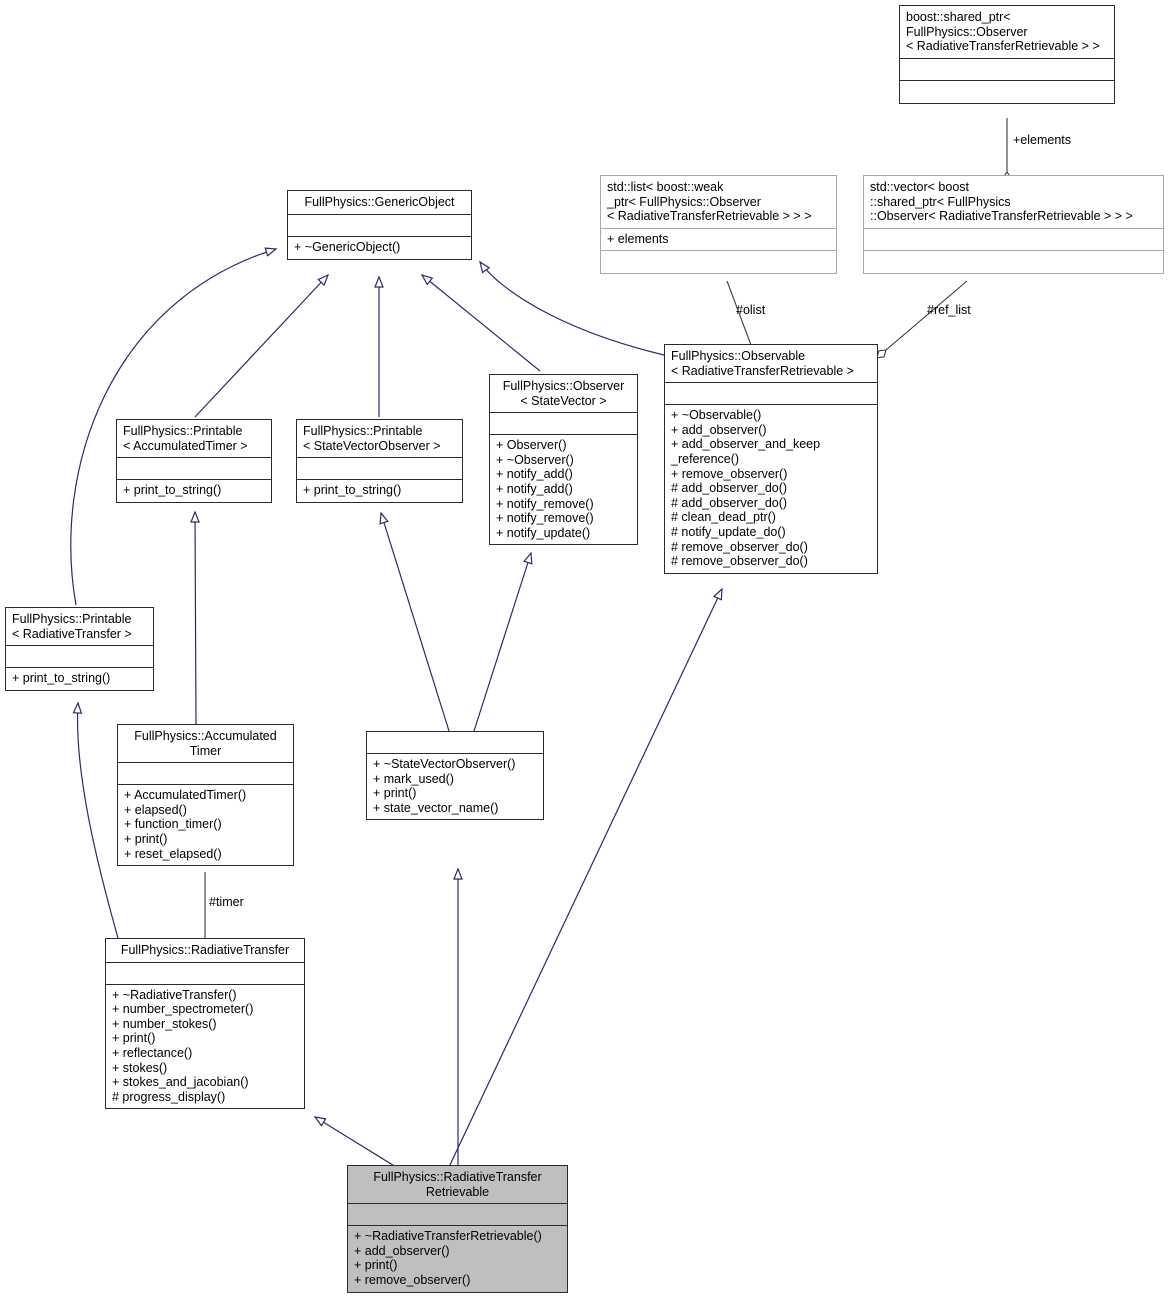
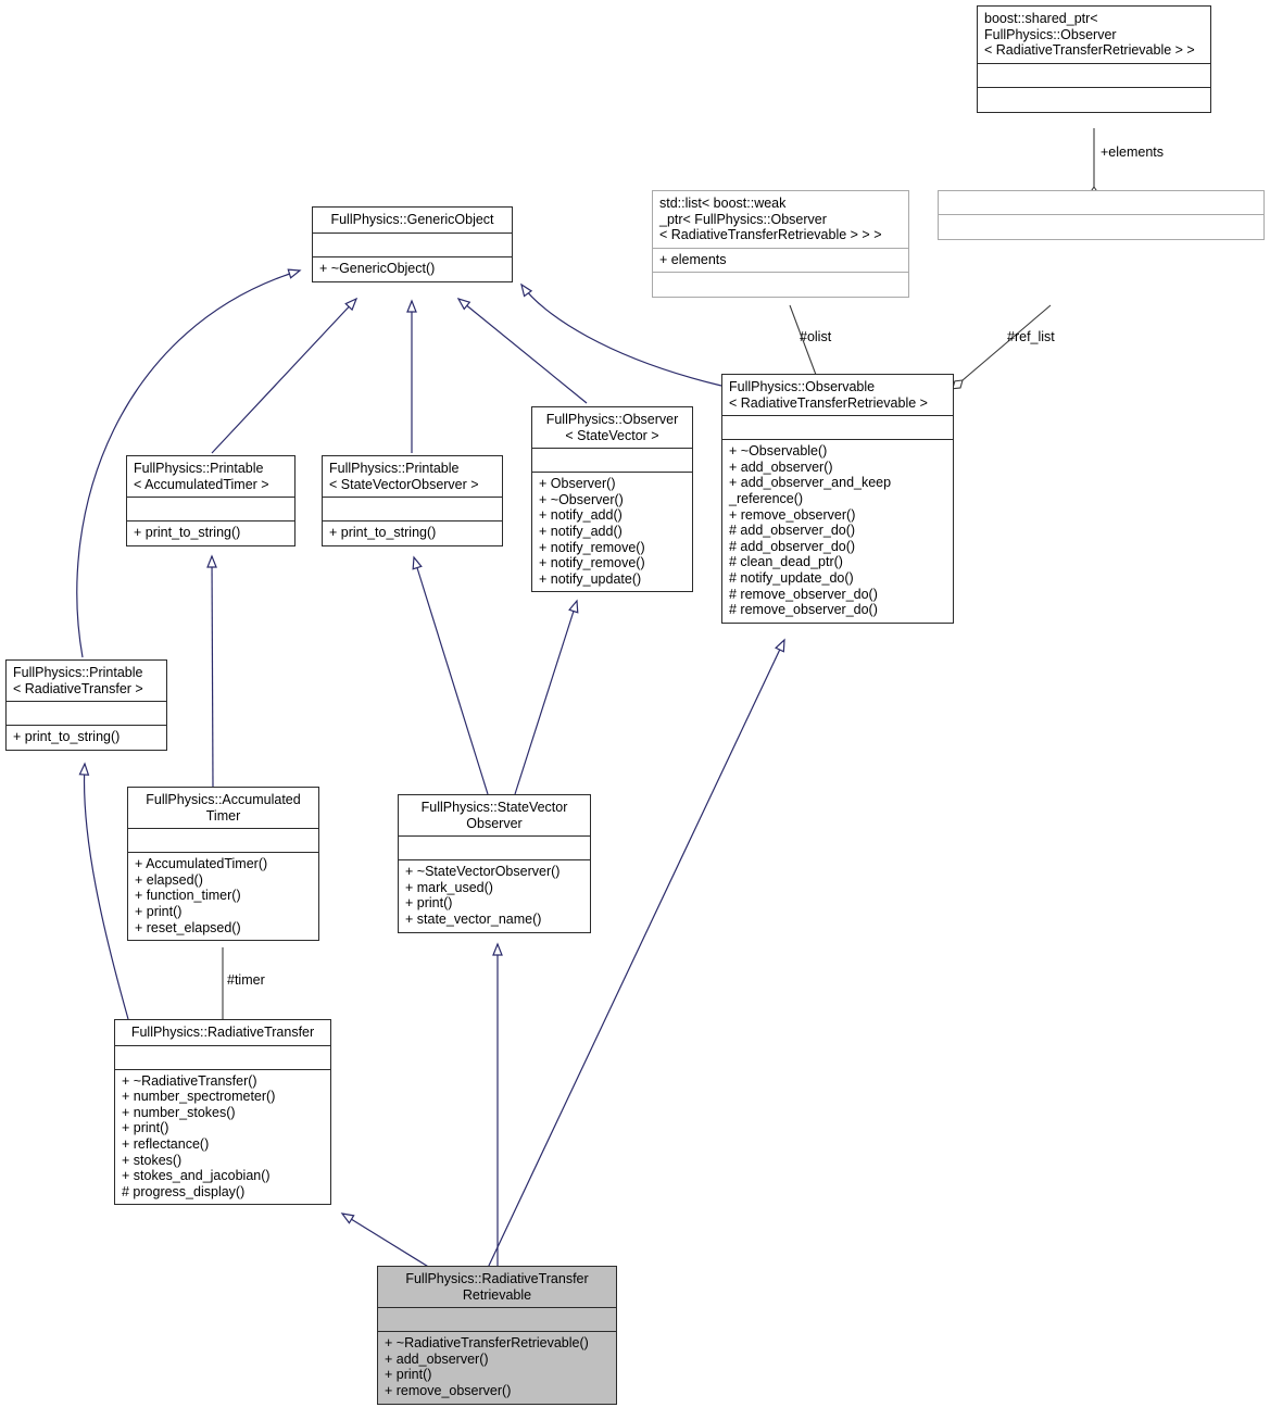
  boost::shared_ptr<
  FullPhysics::Observer
  < RadiativeTransferRetrievable > >
  std::list< boost::weak
  _ptr< FullPhysics::Observer
  < RadiativeTransferRetrievable > > >
  + elements
- std::vector< boost
- ::shared_ptr< FullPhysics
- ::Observer< RadiativeTransferRetrievable > > >
  FullPhysics::GenericObject
  + ~GenericObject()
  FullPhysics::Observable
  < RadiativeTransferRetrievable >
  + ~Observable()
  + add_observer()
  + add_observer_and_keep
  _reference()
  + remove_observer()
  # add_observer_do()
  # add_observer_do()
  # clean_dead_ptr()
  # notify_update_do()
  # remove_observer_do()
  # remove_observer_do()
  FullPhysics::Observer
  < StateVector >
  + Observer()
  + ~Observer()
  + notify_add()
  + notify_add()
  + notify_remove()
  + notify_remove()
  + notify_update()
  FullPhysics::Printable
  < AccumulatedTimer >
  + print_to_string()
  FullPhysics::Printable
  < StateVectorObserver >
  + print_to_string()
  FullPhysics::Printable
  < RadiativeTransfer >
  + print_to_string()
  FullPhysics::Accumulated
  Timer
  + AccumulatedTimer()
  + elapsed()
  + function_timer()
  + print()
  + reset_elapsed()
+ FullPhysics::StateVector
+ Observer
  + ~StateVectorObserver()
  + mark_used()
  + print()
  + state_vector_name()
  FullPhysics::RadiativeTransfer
  + ~RadiativeTransfer()
  + number_spectrometer()
  + number_stokes()
  + print()
  + reflectance()
  + stokes()
  + stokes_and_jacobian()
  # progress_display()
  FullPhysics::RadiativeTransfer
  Retrievable
  + ~RadiativeTransferRetrievable()
  + add_observer()
  + print()
  + remove_observer()
  +elements
  #olist
  #ref_list
  #timer
